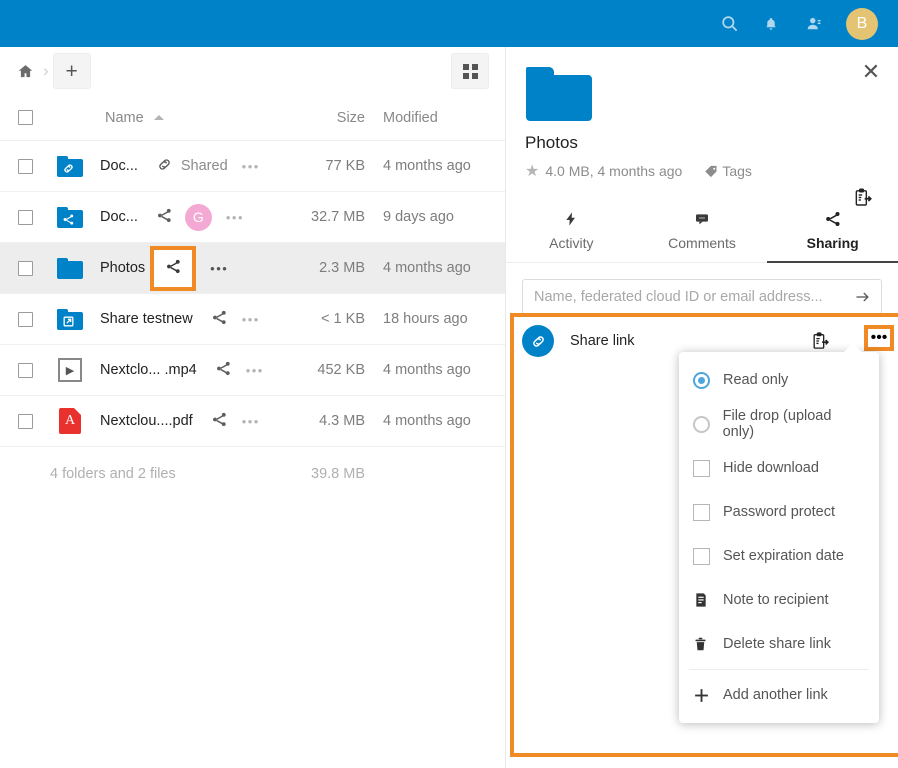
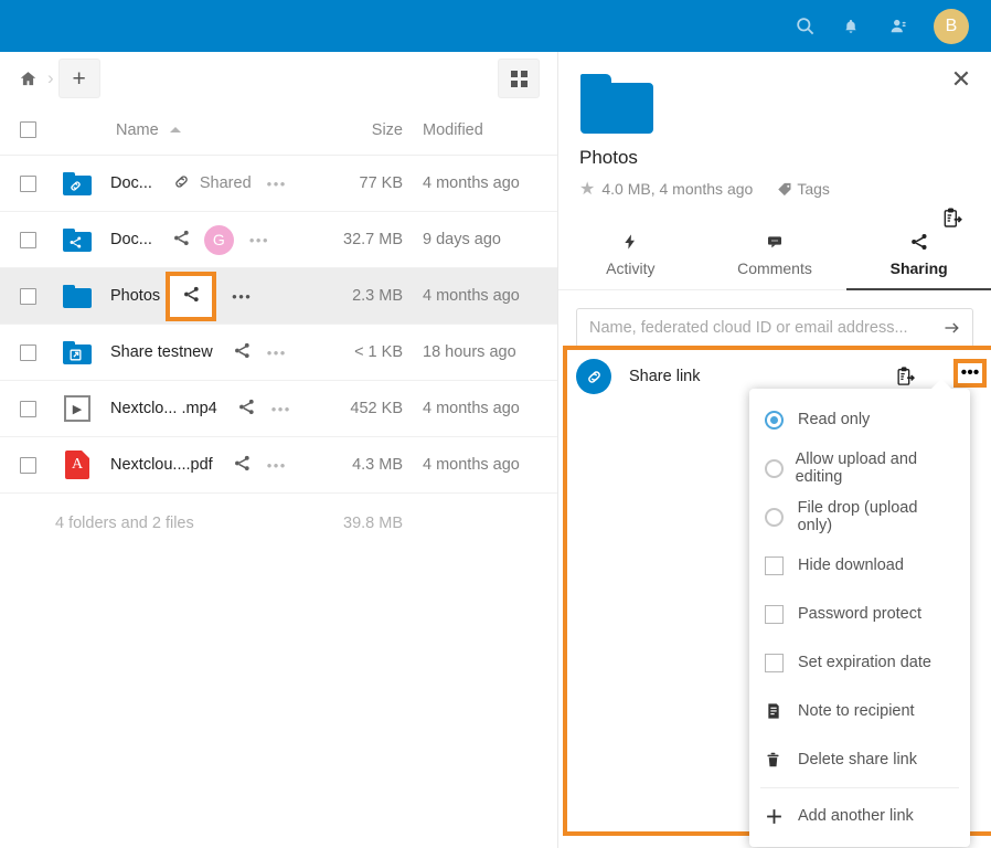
  B
  ›
  +
  Name
  Size
  Modified
  Doc...
  Shared
  •••
  77 KB
  4 months ago
  Doc...
  G
  •••
  32.7 MB
  9 days ago
  Photos
  •••
  2.3 MB
  4 months ago
  Share testnew
  •••
  < 1 KB
  18 hours ago
  ▶
  Nextclo... .mp4
  •••
  452 KB
  4 months ago
  A
  Nextclou....pdf
  •••
  4.3 MB
  4 months ago
  4 folders and 2 files
  39.8 MB
  ✕
  Photos
  ★
  4.0 MB, 4 months ago
  Tags
  Activity
  Comments
  Sharing
  Name, federated cloud ID or email address...
  Share link
  •••
  Read only
+ Allow upload and editing
  File drop (upload only)
  Hide download
  Password protect
  Set expiration date
  Note to recipient
  Delete share link
  Add another link
